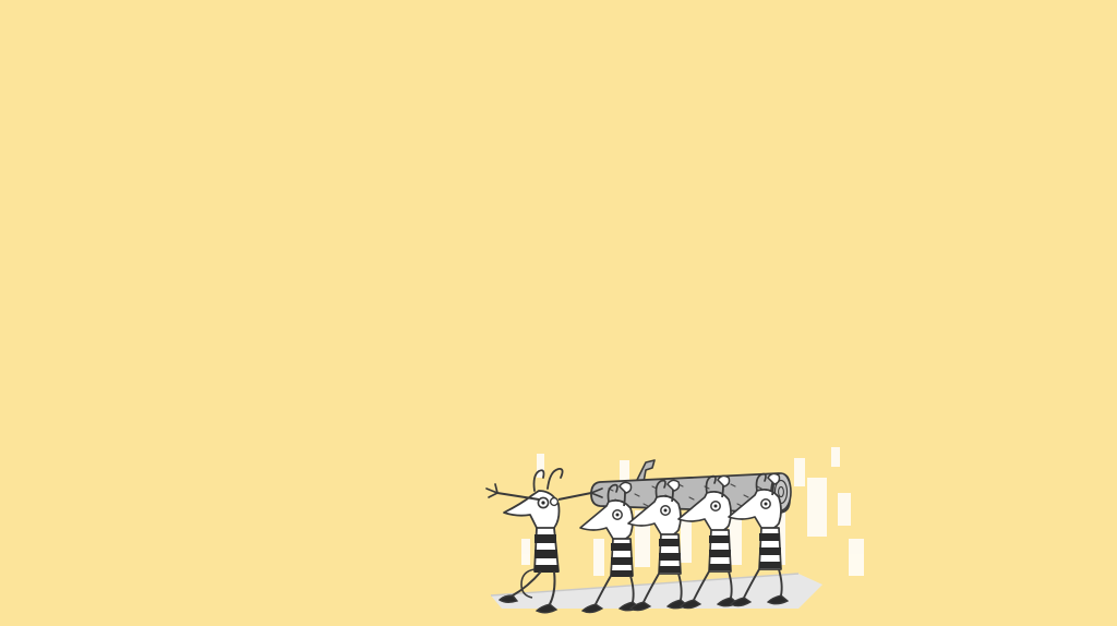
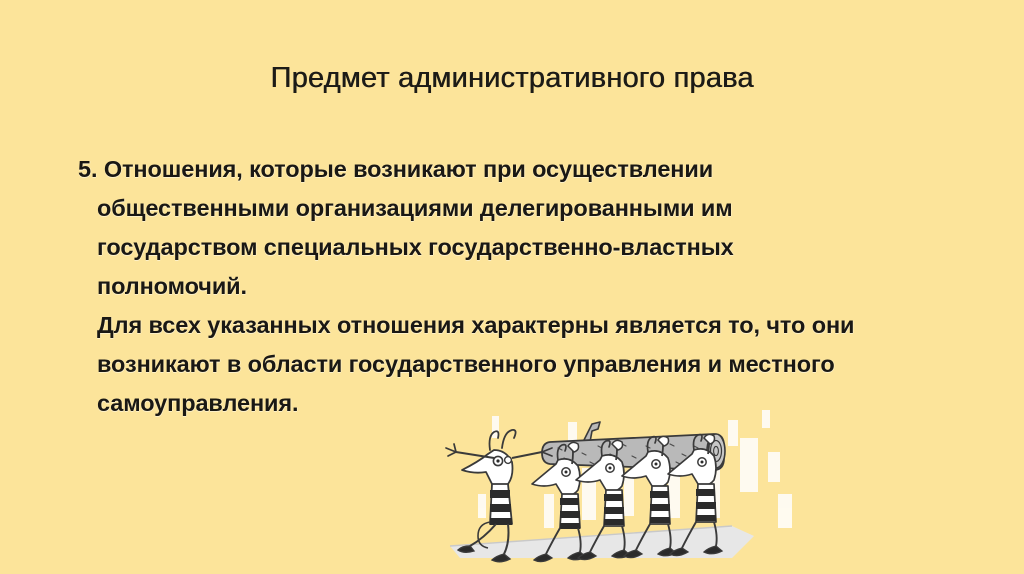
+ Предмет административного права
+ 5. Отношения, которые возникают при осуществлении
+ общественными организациями делегированными им
+ государством специальных государственно-властных
+ полномочий.
+ Для всех указанных отношения характерны является то, что они
+ возникают в области государственного управления и местного
+ самоуправления.
